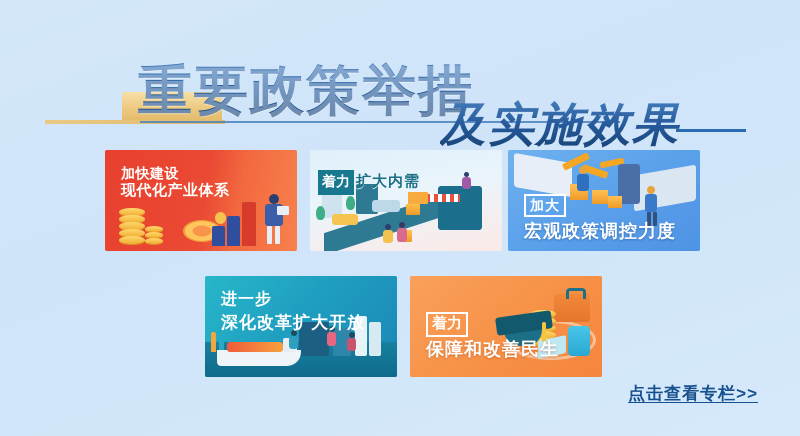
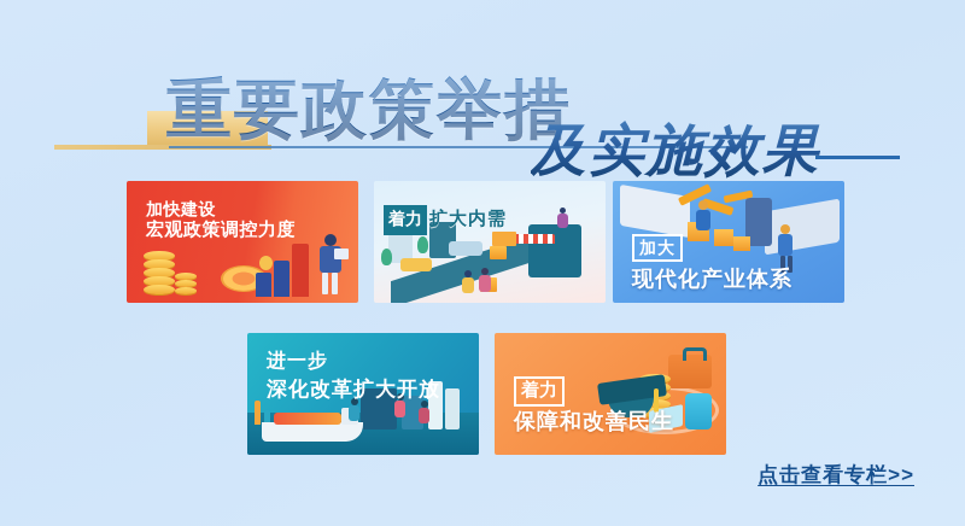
  重要政策举措
  及实施效果
  加快建设
- 现代化产业体系
+ 宏观政策调控力度
  着力
  扩大内需
  加大
- 宏观政策调控力度
+ 现代化产业体系
  进一步
  深化改革扩大开放
  着力
  保障和改善民生
  点击查看专栏>>
